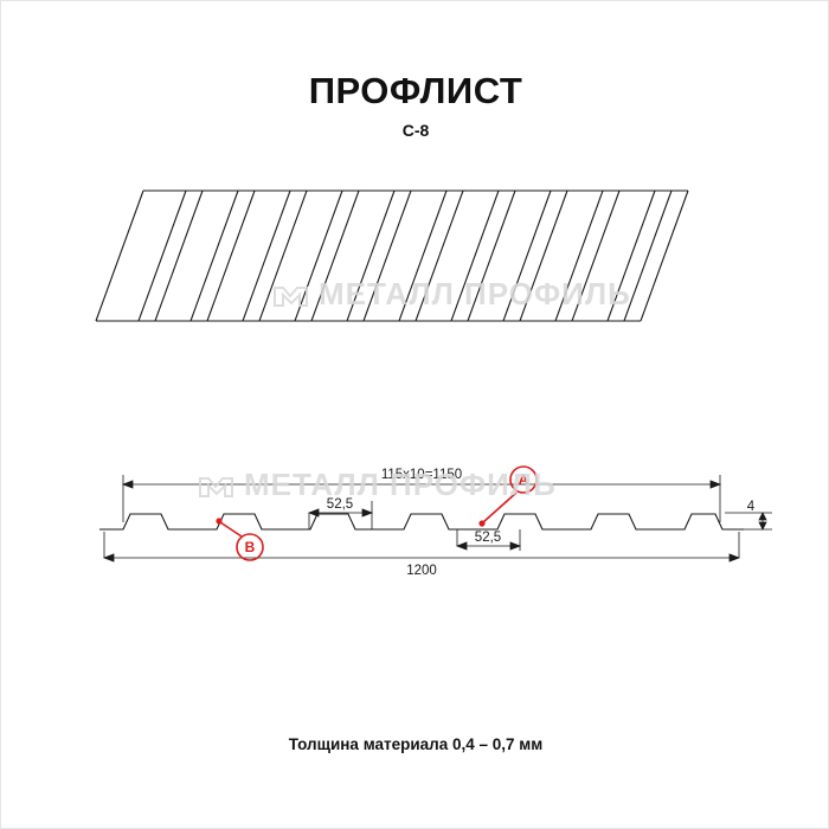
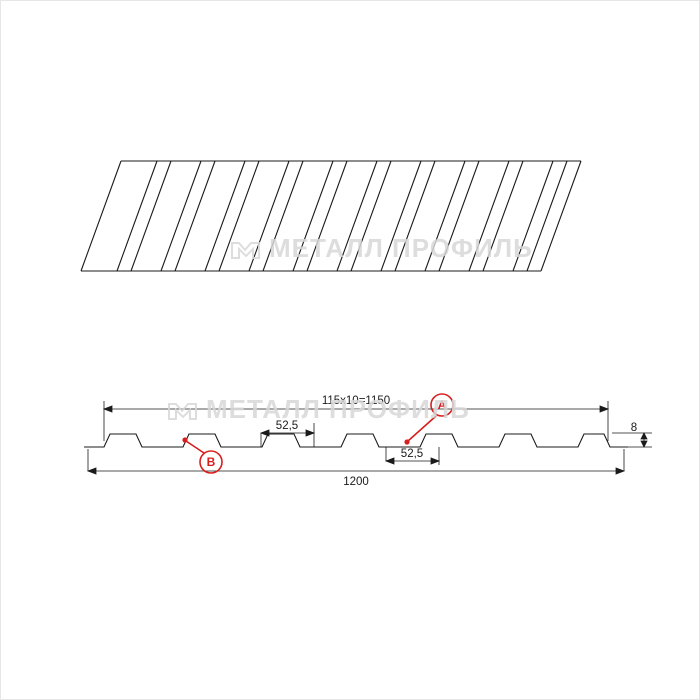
- ПРОФЛИСТ
- С-8
  МЕТАЛЛ ПРОФИЛЬ
  115x10=1150
  52,5
  52,5
  1200
- 4
+ 8
  A
  B
  МЕТАЛЛ ПРОФИЛЬ
- Толщина материала 0,4 – 0,7 мм
